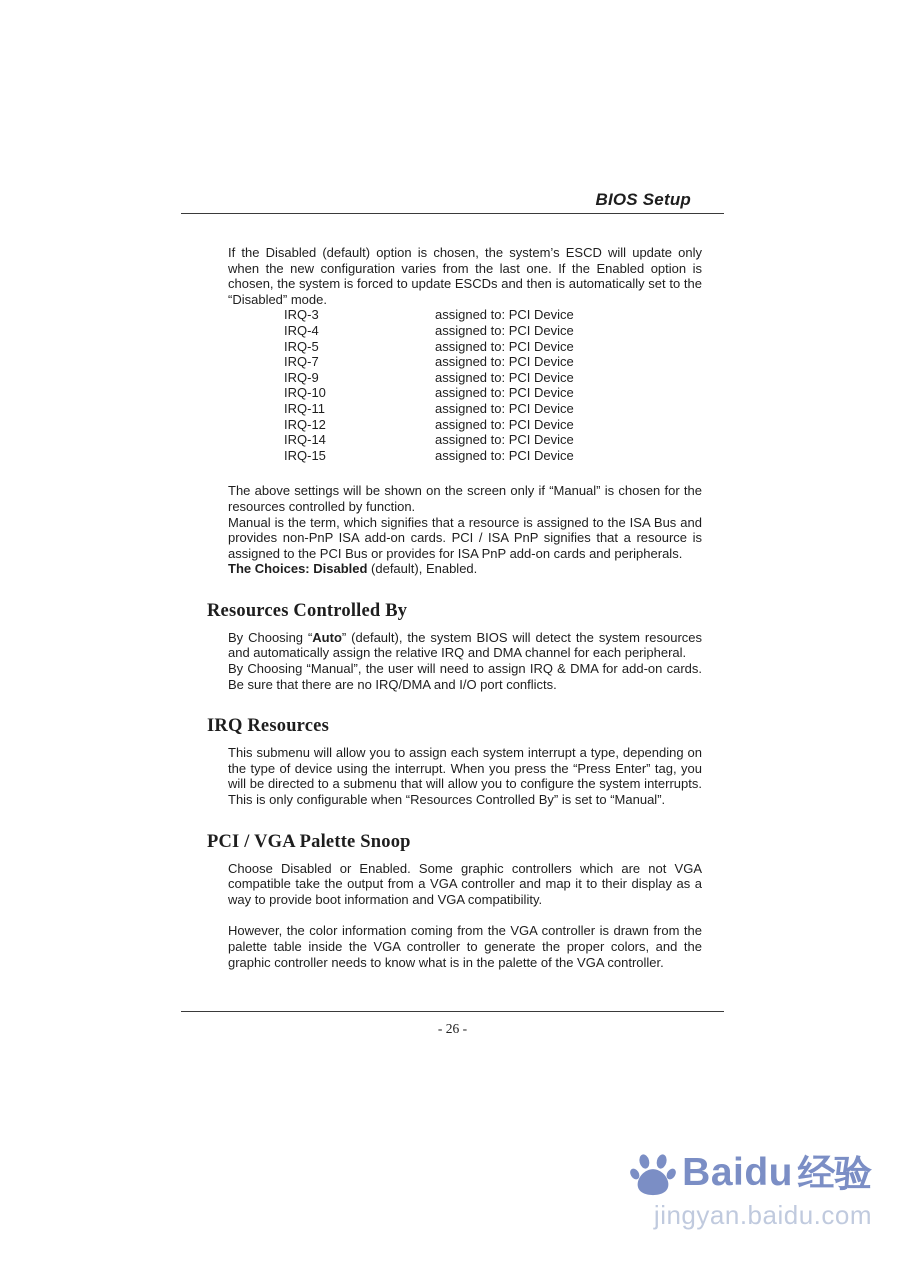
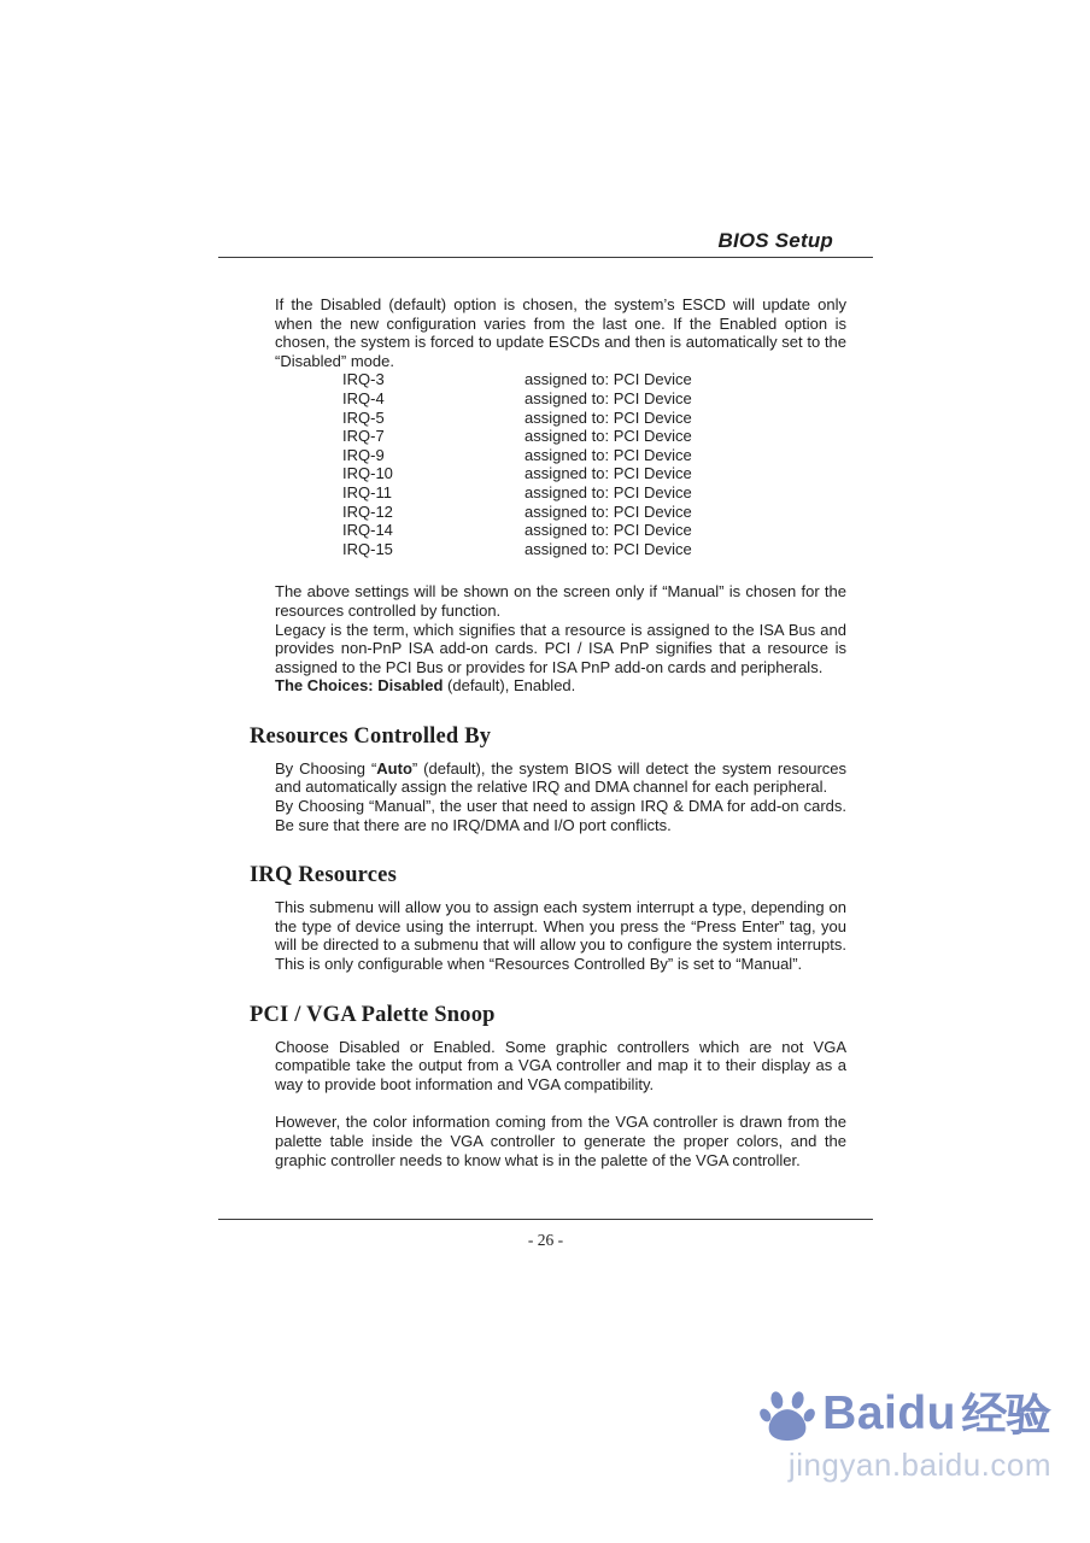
  BIOS Setup
  If the Disabled (default) option is chosen, the system’s ESCD will update only when the new configuration varies from the last one. If the Enabled option is chosen, the system is forced to update ESCDs and then is automatically set to the “Disabled” mode.
  IRQ-3
  assigned to: PCI Device
  IRQ-4
  assigned to: PCI Device
  IRQ-5
  assigned to: PCI Device
  IRQ-7
  assigned to: PCI Device
  IRQ-9
  assigned to: PCI Device
  IRQ-10
  assigned to: PCI Device
  IRQ-11
  assigned to: PCI Device
  IRQ-12
  assigned to: PCI Device
  IRQ-14
  assigned to: PCI Device
  IRQ-15
  assigned to: PCI Device
  The above settings will be shown on the screen only if “Manual” is chosen for the resources controlled by function.
- Manual is the term, which signifies that a resource is assigned to the ISA Bus and provides non-PnP ISA add-on cards. PCI / ISA PnP signifies that a resource is assigned to the PCI Bus or provides for ISA PnP add-on cards and peripherals.
+ Legacy is the term, which signifies that a resource is assigned to the ISA Bus and provides non-PnP ISA add-on cards. PCI / ISA PnP signifies that a resource is assigned to the PCI Bus or provides for ISA PnP add-on cards and peripherals.
  The Choices: Disabled (default), Enabled.
  Resources Controlled By
  By Choosing “Auto” (default), the system BIOS will detect the system resources and automatically assign the relative IRQ and DMA channel for each peripheral.
- By Choosing “Manual”, the user will need to assign IRQ & DMA for add-on cards. Be sure that there are no IRQ/DMA and I/O port conflicts.
+ By Choosing “Manual”, the user that need to assign IRQ & DMA for add-on cards. Be sure that there are no IRQ/DMA and I/O port conflicts.
  IRQ Resources
  This submenu will allow you to assign each system interrupt a type, depending on the type of device using the interrupt. When you press the “Press Enter” tag, you will be directed to a submenu that will allow you to configure the system interrupts. This is only configurable when “Resources Controlled By” is set to “Manual”.
  PCI / VGA Palette Snoop
  Choose Disabled or Enabled. Some graphic controllers which are not VGA compatible take the output from a VGA controller and map it to their display as a way to provide boot information and VGA compatibility.
  However, the color information coming from the VGA controller is drawn from the palette table inside the VGA controller to generate the proper colors, and the graphic controller needs to know what is in the palette of the VGA controller.
  - 26 -
  Baidu
  经验
  jingyan.baidu.com
